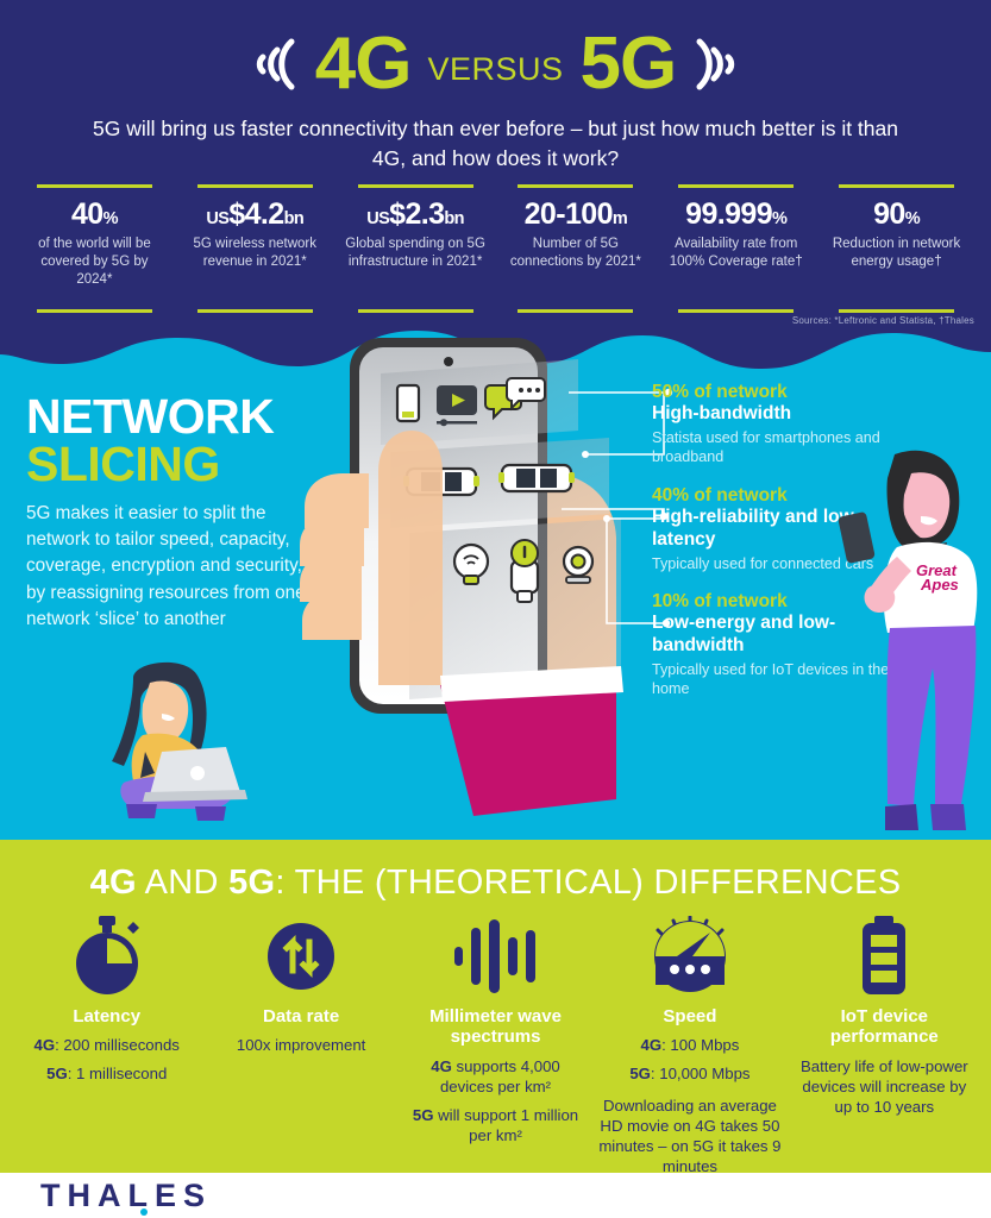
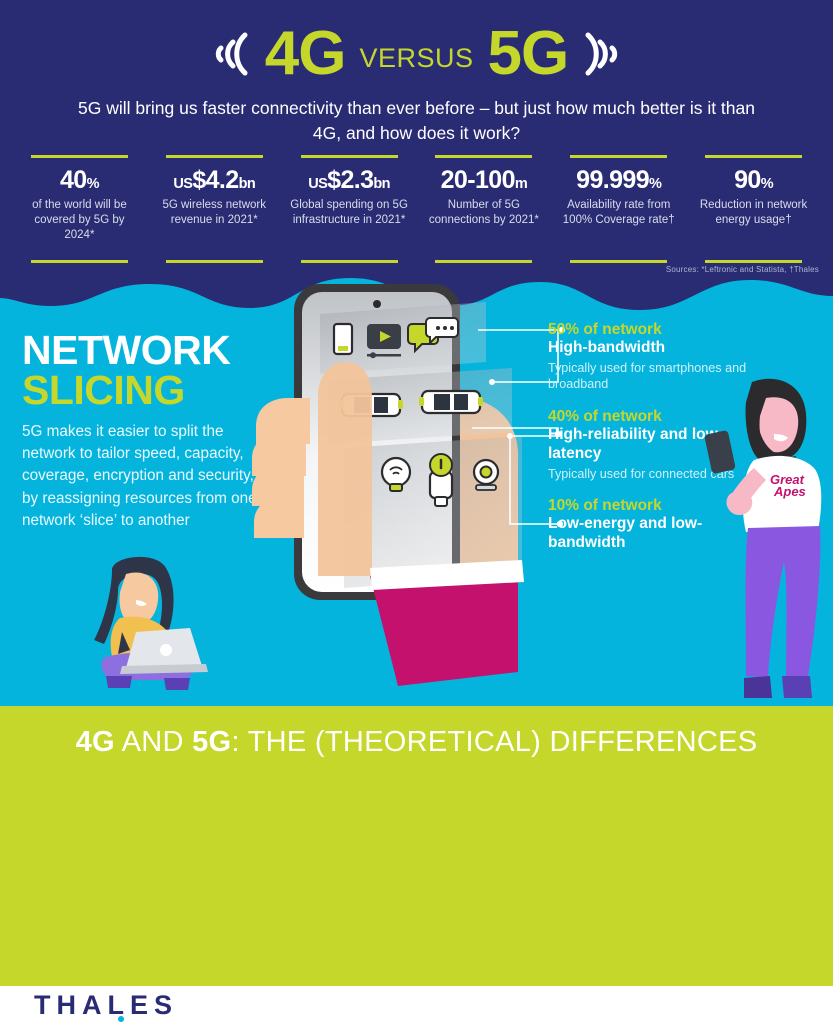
  4G
  VERSUS
  5G
  5G will bring us faster connectivity than ever before – but just how much better is it than 4G, and how does it work?
  40%
  of the world will be covered by 5G by 2024*
  US$4.2bn
  5G wireless network revenue in 2021*
  US$2.3bn
  Global spending on 5G infrastructure in 2021*
  20-100m
  Number of 5G connections by 2021*
  99.999%
  Availability rate from 100% Coverage rate†
  90%
  Reduction in network energy usage†
  Sources: *Leftronic and Statista, †Thales
  NETWORK
  SLICING
  5G makes it easier to split the network to tailor speed, capacity, coverage, encryption and security, by reassigning resources from on network ‘slice’ to another
  50% of network
  High-bandwidth
- Statista used for smartphones and broadband
+ Typically used for smartphones and broadband
  40% of network
  High-reliability and lolatency
  Typically used for connected cars
  10% of network
  Low-energy and low-bandwidth
- Typically used for IoT devices in the home
  Great
  Apes
  4G AND 5G: THE (THEORETICAL) DIFFERENCES
- Latency
- 4G: 200 milliseconds
- 5G: 1 millisecond
- Data rate
- 100x improvement
- Millimeter wave spectrums
- 4G supports 4,000 devices per km²
- 5G will support 1 million per km²
- Speed
- 4G: 100 Mbps
- 5G: 10,000 Mbps
- Downloading an average HD movie on 4G takes 50 minutes – on 5G it takes 9 minutes
- IoT device performance
- Battery life of low-power devices will increase by up to 10 years
  THALES
